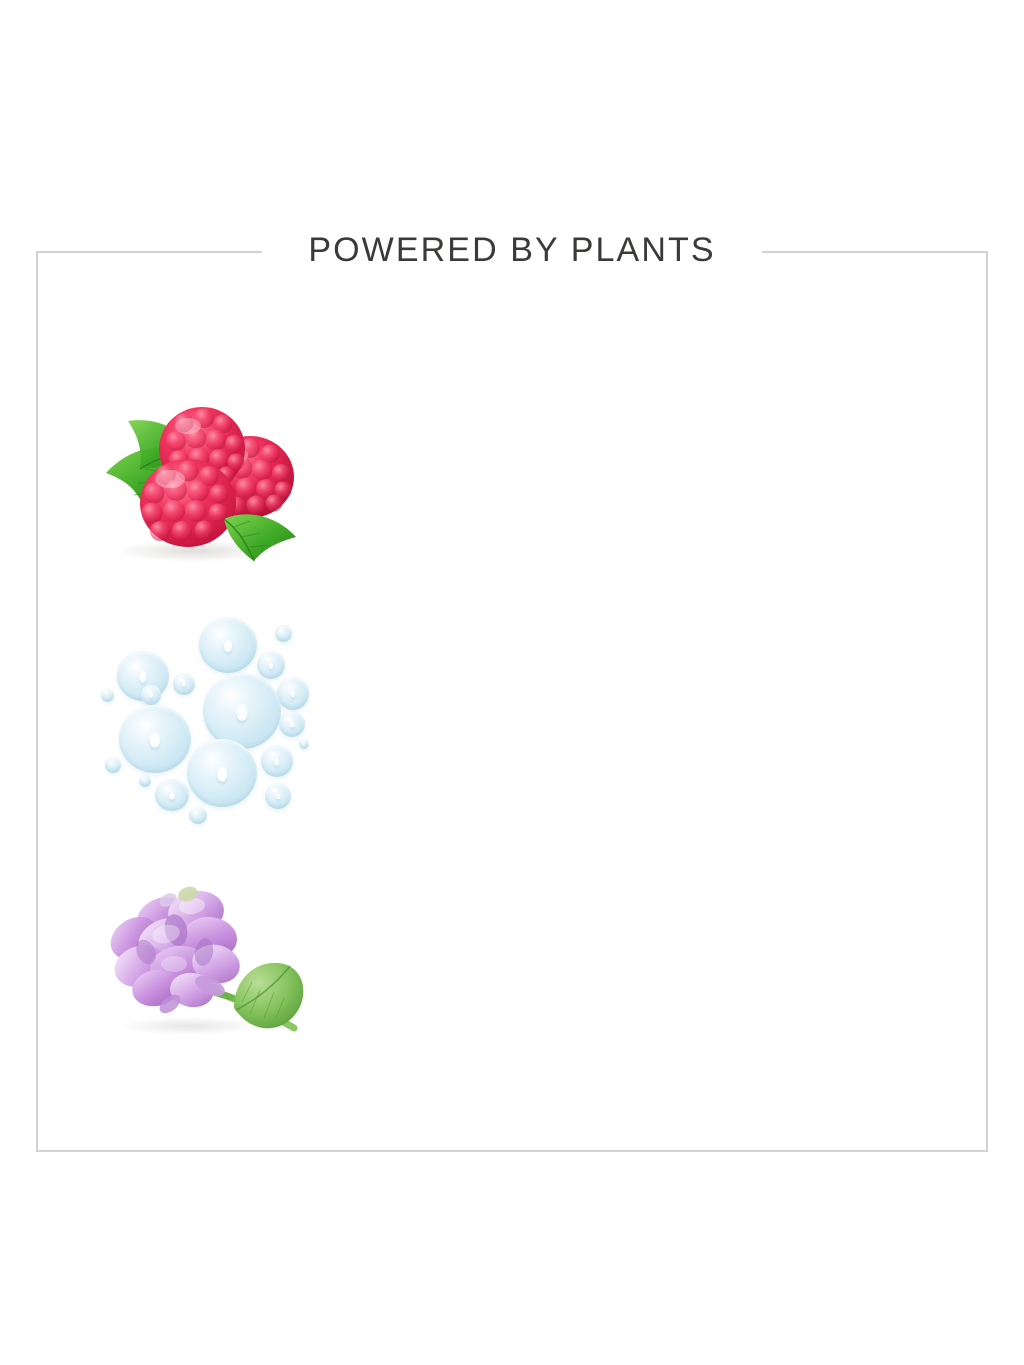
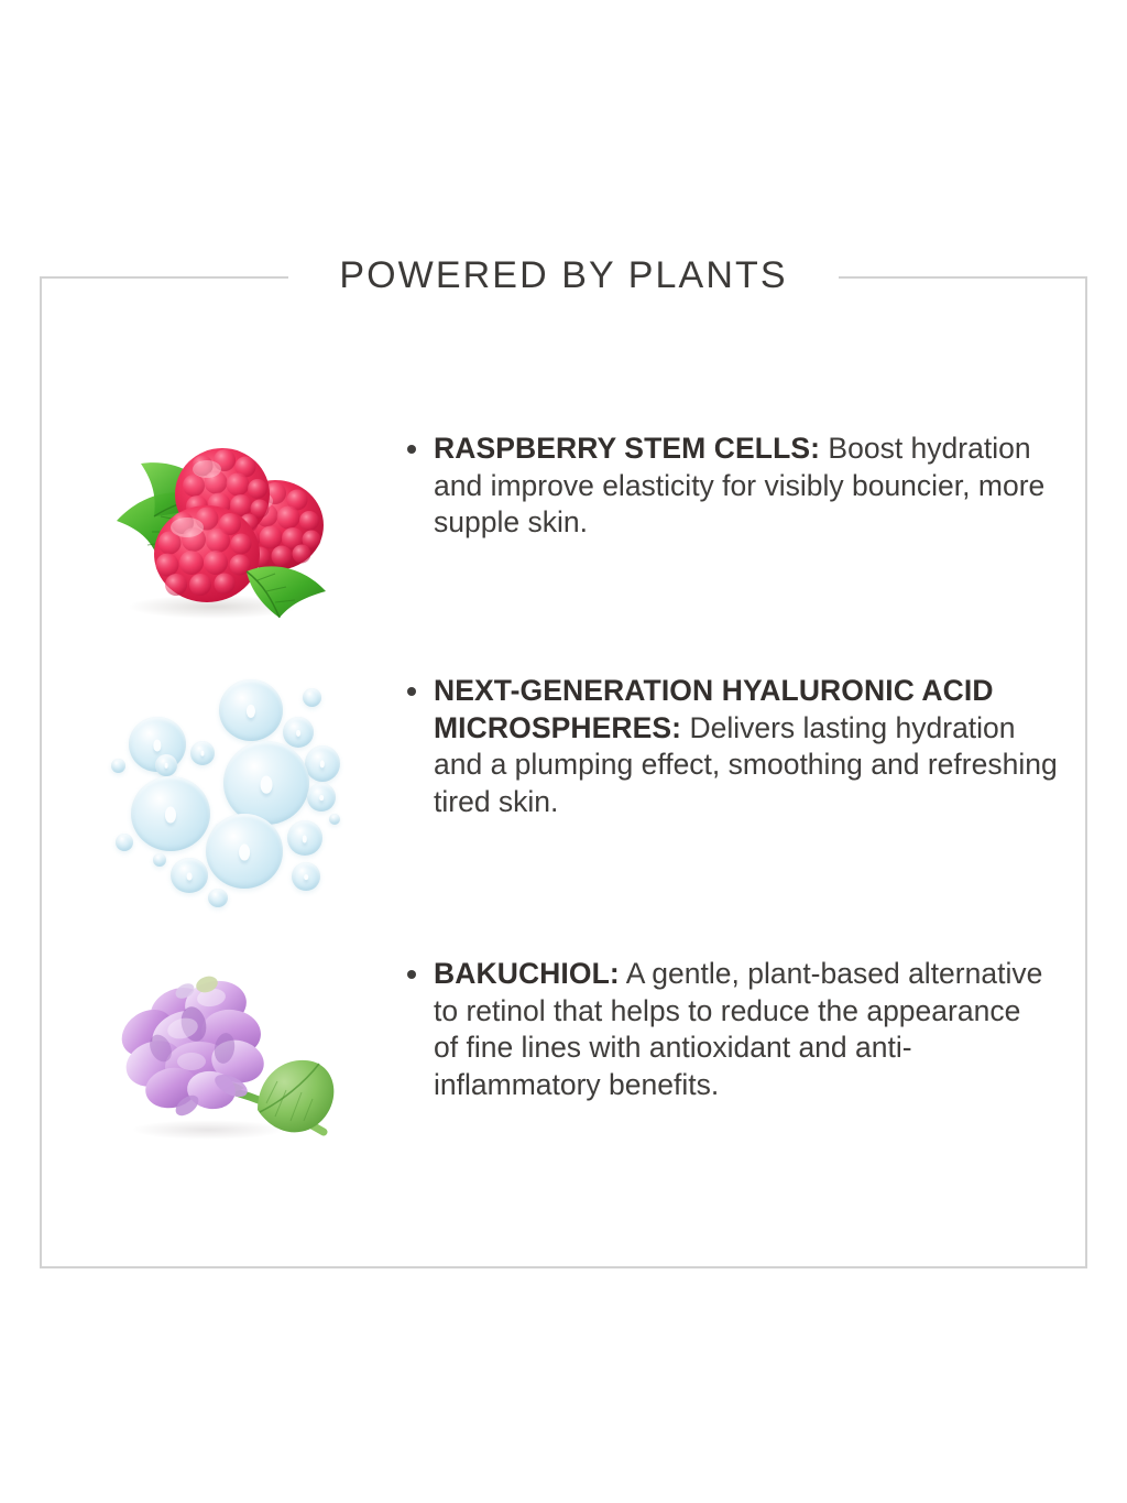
  POWERED BY PLANTS
+ RASPBERRY STEM CELLS: Boost hydration and improve elasticity for visibly bouncier, more supple skin.
+ NEXT-GENERATION HYALURONIC ACID MICROSPHERES: Delivers lasting hydration and a plumping effect, smoothing and refreshing tired skin.
+ BAKUCHIOL: A gentle, plant-based alternative to retinol that helps to reduce the appearance of fine lines with antioxidant and anti-inflammatory benefits.
